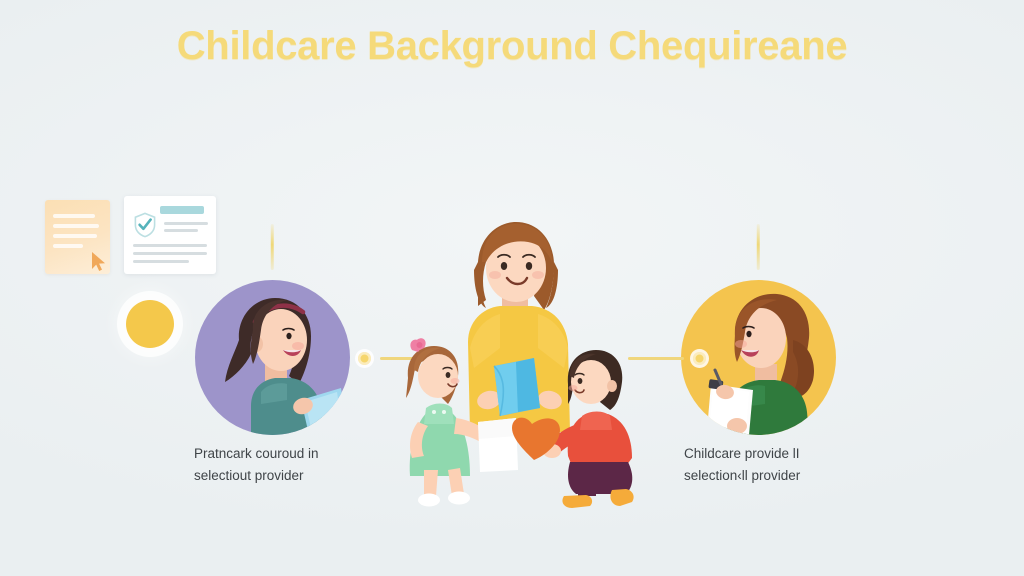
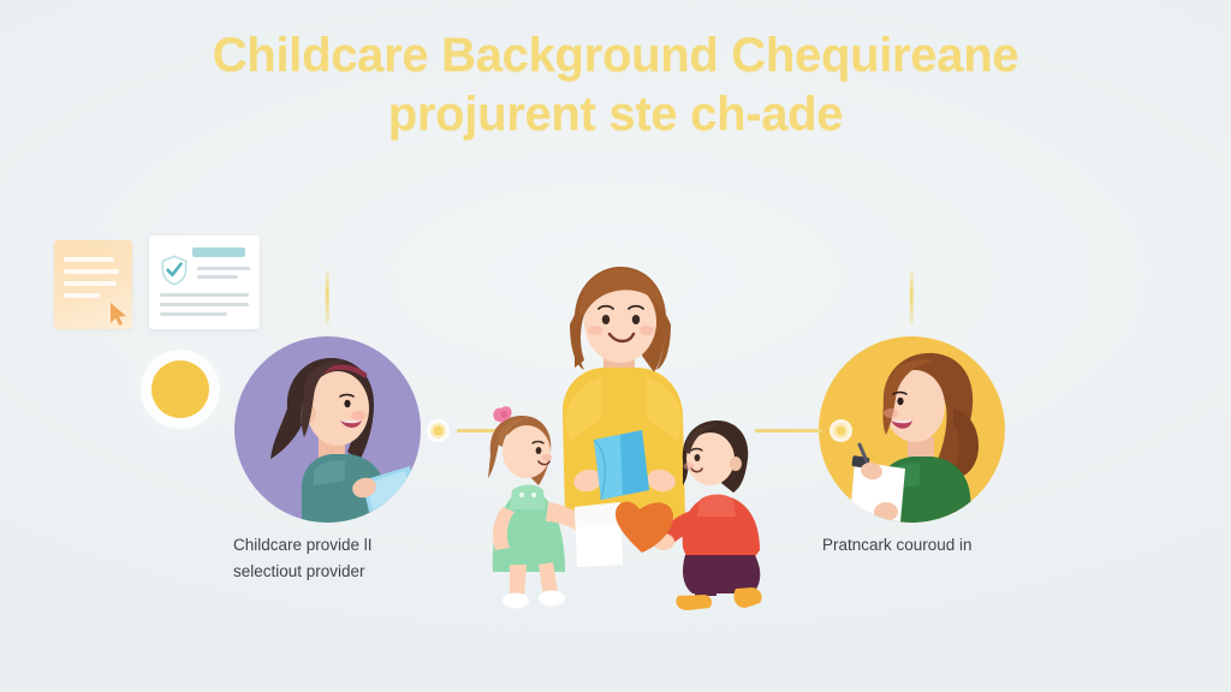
  Childcare Background Chequireane
+ projurent ste ch-ade
- Pratncark couroud in
+ Childcare provide lI
  selectiout provider
- Childcare provide lI
+ Pratncark couroud in
- selection‹ll provider
